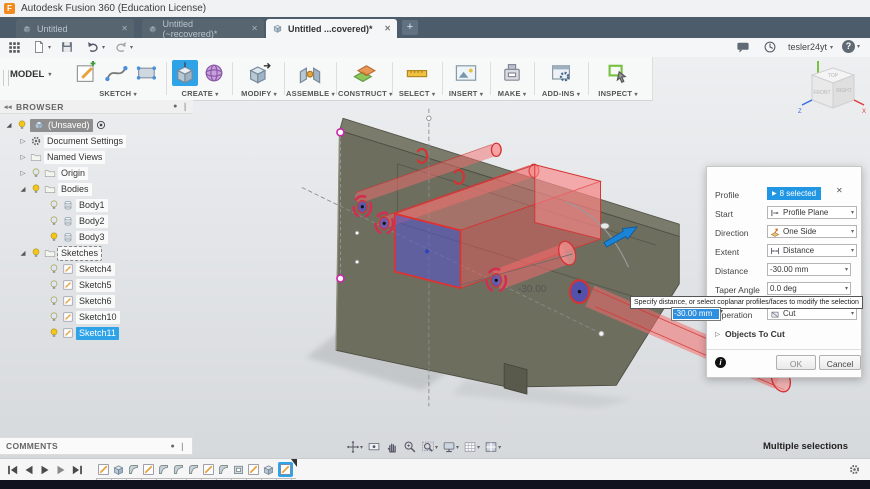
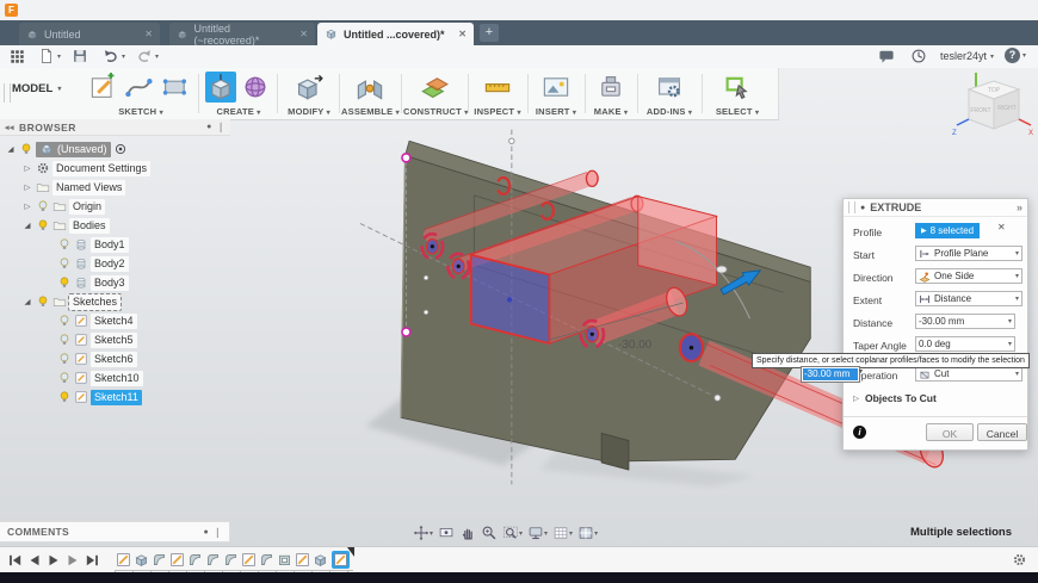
  F
- Autodesk Fusion 360 (Education License)
  Untitled
  ✕
  Untitled (~recovered)*
  ✕
  Untitled ...covered)*
  ✕
  +
  tesler24yt
  ?
  -30.00
  MODEL
  SKETCH
  CREATE
  MODIFY
  ASSEMBLE
  CONSTRUCT
- SELECT
+ INSPECT
  INSERT
  MAKE
  ADD-INS
- INSPECT
+ SELECT
  BROWSER
  ❘
  (Unsaved)
  Document Settings
  Named Views
  Origin
  Bodies
  Body1
  Body2
  Body3
  Sketches
  Sketch4
  Sketch5
  Sketch6
  Sketch10
  Sketch11
+ EXTRUDE
+ »
  Profile
  8 selected
  ✕
  Start
  Profile Plane
  Direction
  One Side
  Extent
  Distance
  Distance
  -30.00 mm
  Taper Angle
  0.0 deg
  peration
  Cut
  Objects To Cut
  i
  OK
  Cancel
  -30.00 mm
  COMMENTS
  ❘
  Multiple selections
